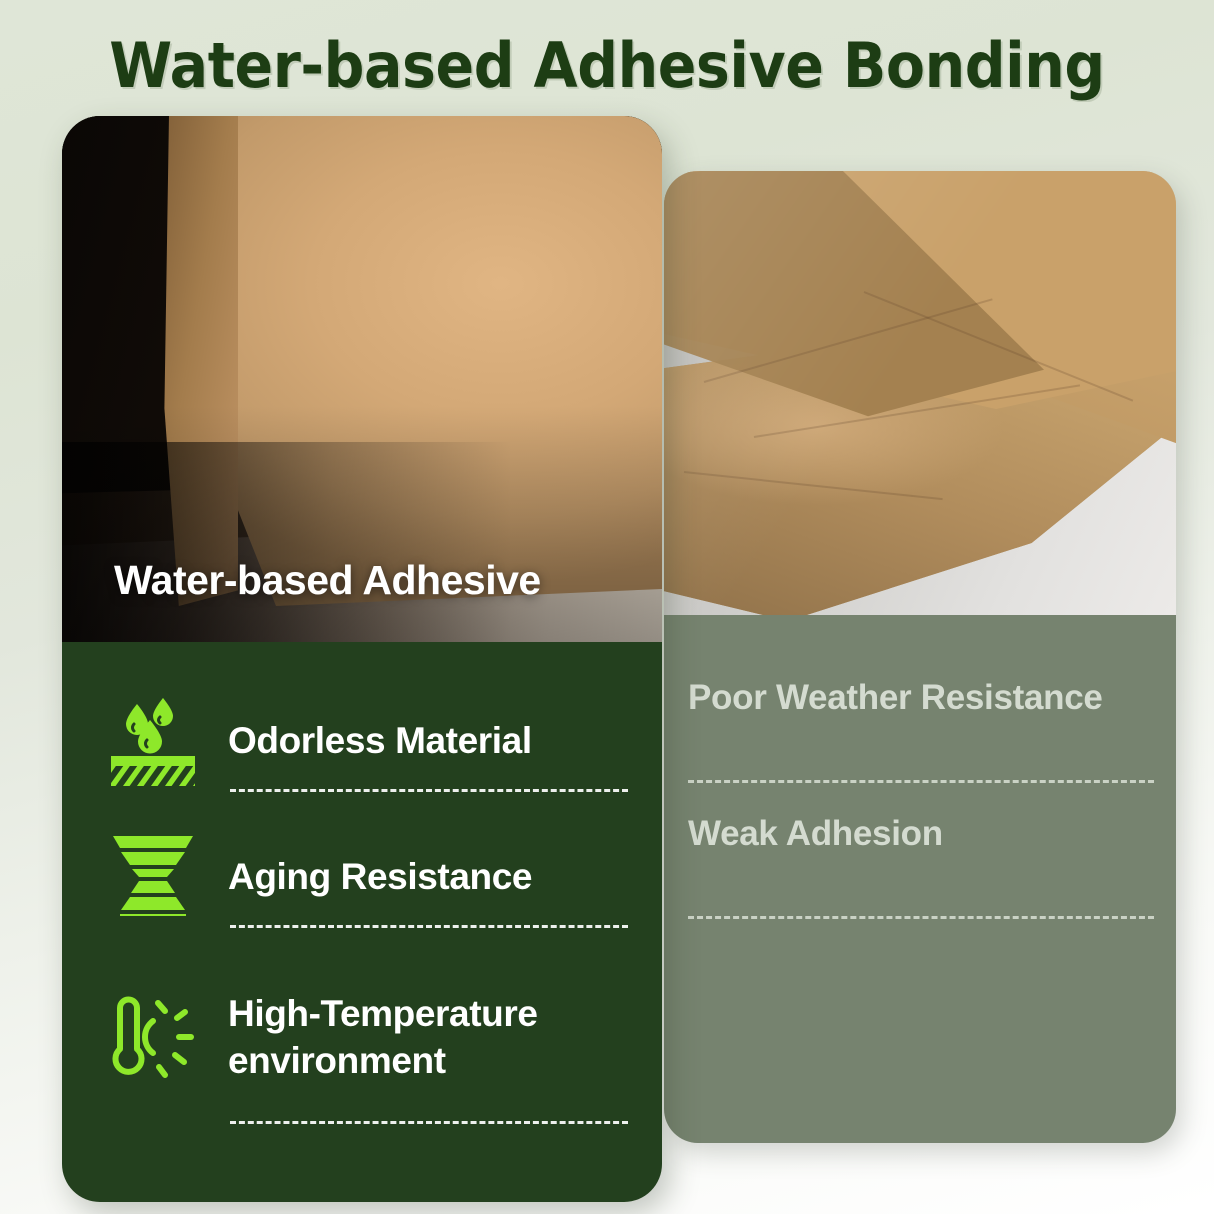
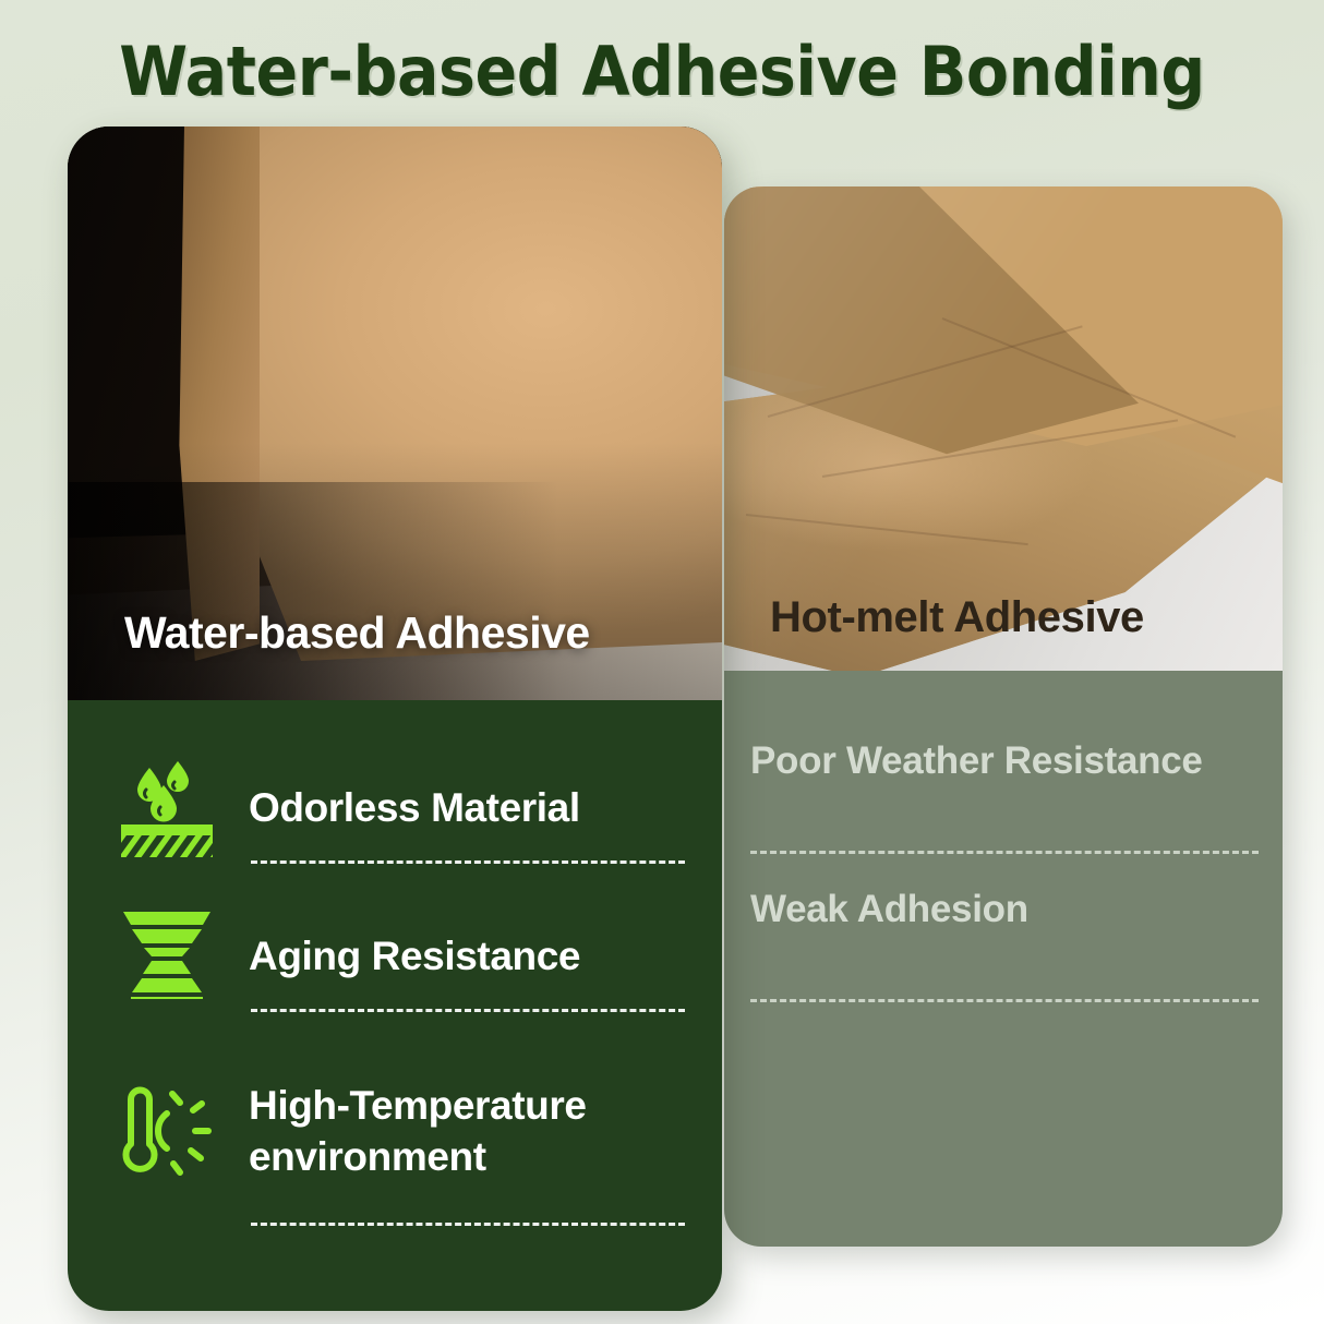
  Water-based Adhesive Bonding
+ Hot-melt Adhesive
  Poor Weather Resistance
  Weak Adhesion
  Water-based Adhesive
  Odorless Material
  Aging Resistance
  High-Temperature environment
